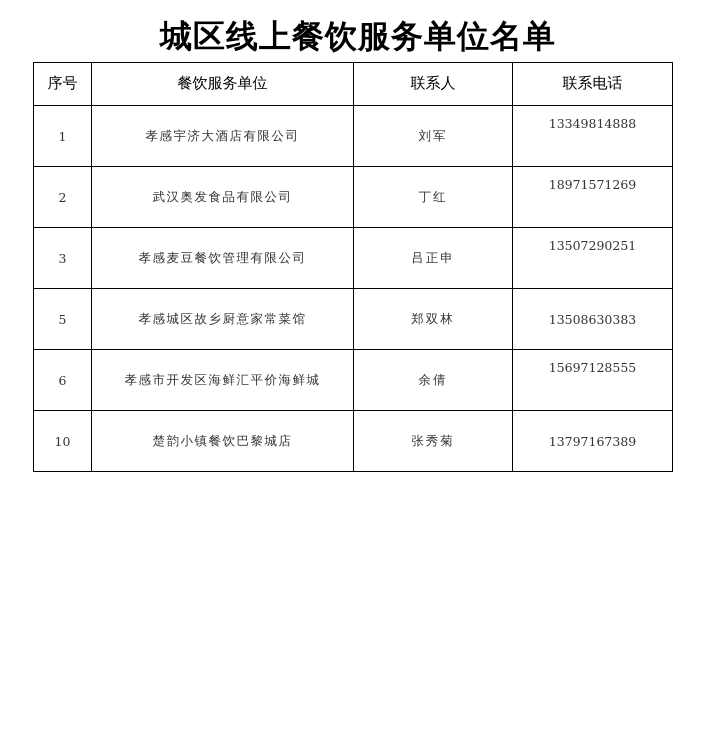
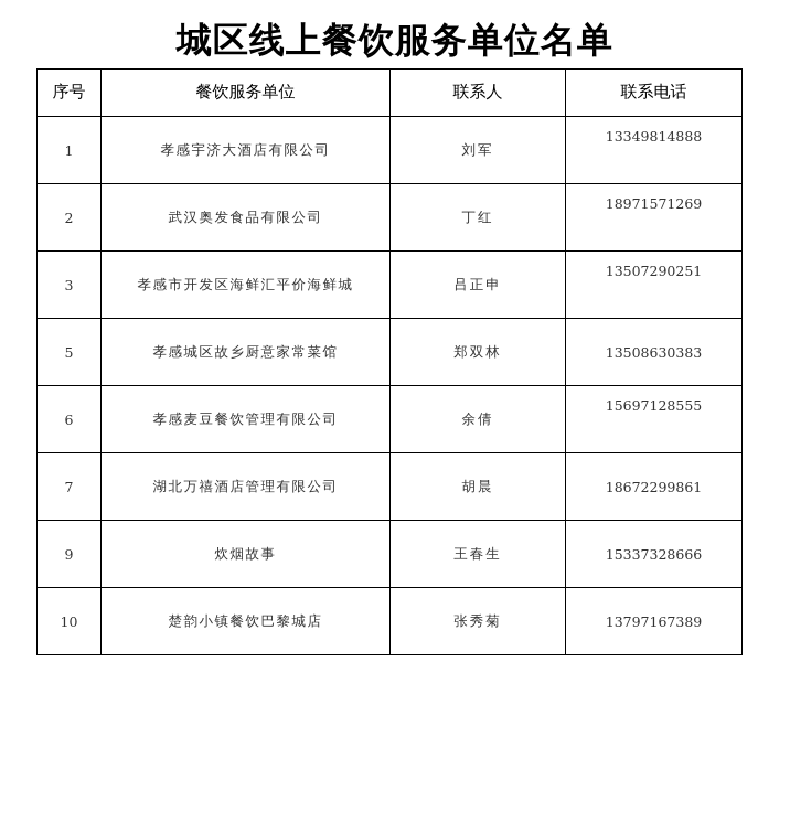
  城区线上餐饮服务单位名单
  序号	餐饮服务单位	联系人	联系电话
  1	孝感宇济大酒店有限公司	刘军	13349814888
  2	武汉奥发食品有限公司	丁红	18971571269
- 3	孝感麦豆餐饮管理有限公司	吕正申	13507290251
+ 3	孝感市开发区海鲜汇平价海鲜城	吕正申	13507290251
  5	孝感城区故乡厨意家常菜馆	郑双林	13508630383
- 6	孝感市开发区海鲜汇平价海鲜城	余倩	15697128555
+ 6	孝感麦豆餐饮管理有限公司	余倩	15697128555
+ 7	湖北万禧酒店管理有限公司	胡晨	18672299861
+ 9	炊烟故事	王春生	15337328666
  10	楚韵小镇餐饮巴黎城店	张秀菊	13797167389
